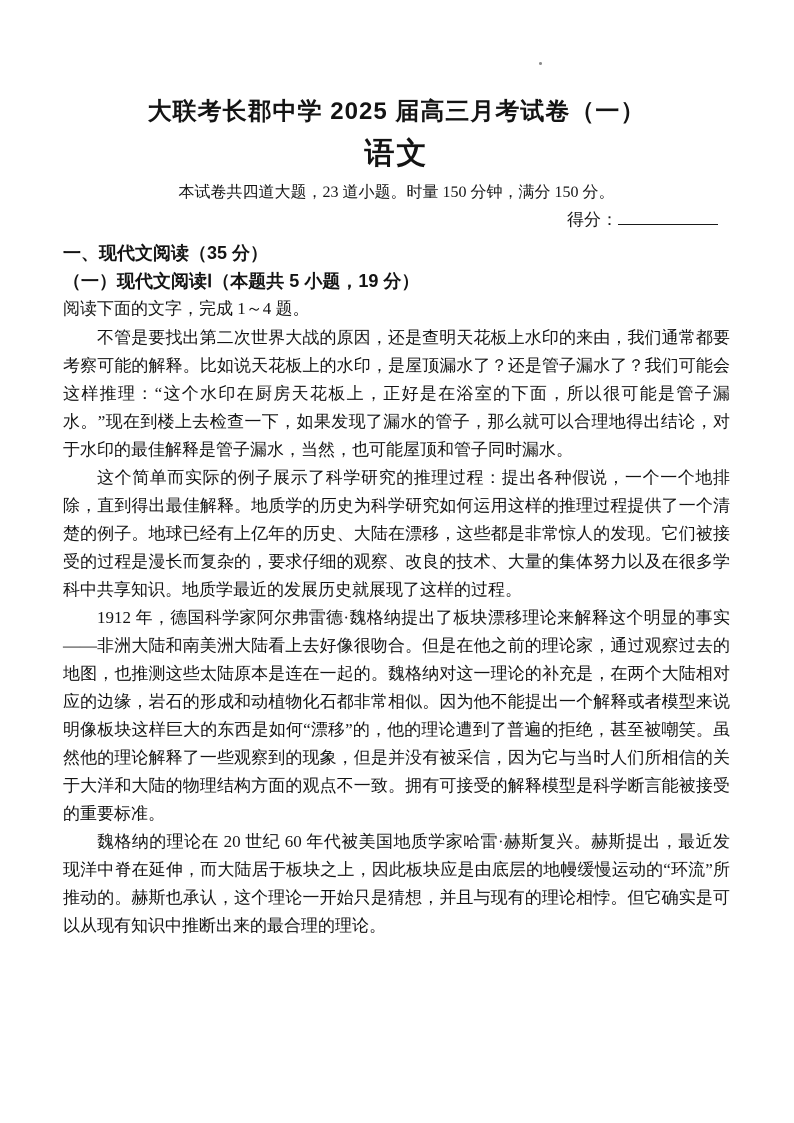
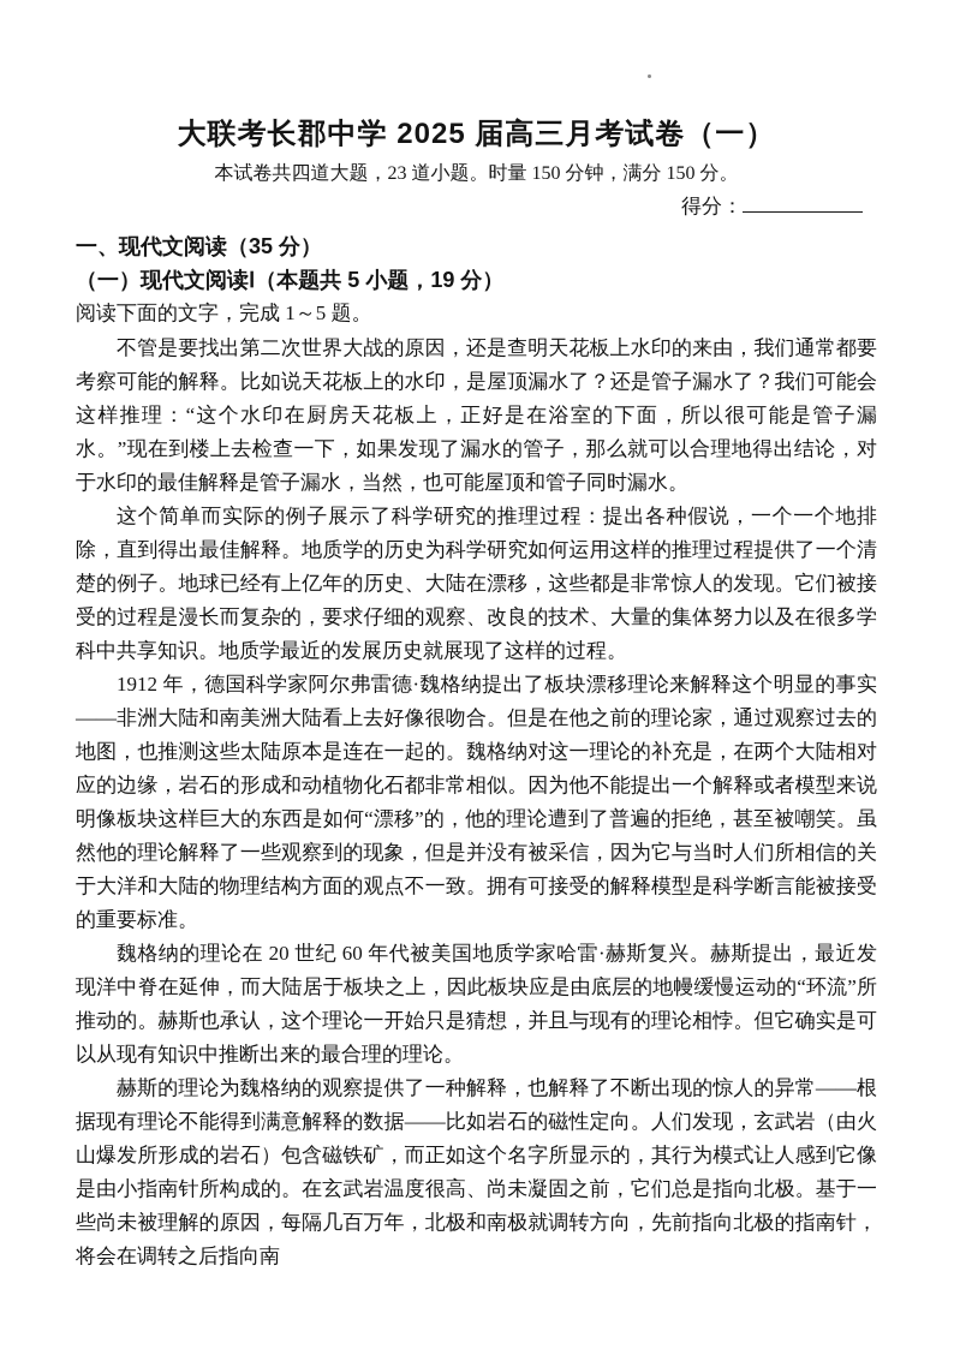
  大联考长郡中学 2025 届高三月考试卷（一）
- 语文
  本试卷共四道大题，23 道小题。时量 150 分钟，满分 150 分。
  得分：
  一、现代文阅读（35 分）
  （一）现代文阅读Ⅰ（本题共 5 小题，19 分）
- 阅读下面的文字，完成 1～4 题。
+ 阅读下面的文字，完成 1～5 题。
  不管是要找出第二次世界大战的原因，还是查明天花板上水印的来由，我们通常都要考察可能的解释。比如说天花板上的水印，是屋顶漏水了？还是管子漏水了？我们可能会这样推理：“这个水印在厨房天花板上，正好是在浴室的下面，所以很可能是管子漏水。”现在到楼上去检查一下，如果发现了漏水的管子，那么就可以合理地得出结论，对于水印的最佳解释是管子漏水，当然，也可能屋顶和管子同时漏水。
  这个简单而实际的例子展示了科学研究的推理过程：提出各种假说，一个一个地排除，直到得出最佳解释。地质学的历史为科学研究如何运用这样的推理过程提供了一个清楚的例子。地球已经有上亿年的历史、大陆在漂移，这些都是非常惊人的发现。它们被接受的过程是漫长而复杂的，要求仔细的观察、改良的技术、大量的集体努力以及在很多学科中共享知识。地质学最近的发展历史就展现了这样的过程。
  1912 年，德国科学家阿尔弗雷德·魏格纳提出了板块漂移理论来解释这个明显的事实——非洲大陆和南美洲大陆看上去好像很吻合。但是在他之前的理论家，通过观察过去的地图，也推测这些太陆原本是连在一起的。魏格纳对这一理论的补充是，在两个大陆相对应的边缘，岩石的形成和动植物化石都非常相似。因为他不能提出一个解释或者模型来说明像板块这样巨大的东西是如何“漂移”的，他的理论遭到了普遍的拒绝，甚至被嘲笑。虽然他的理论解释了一些观察到的现象，但是并没有被采信，因为它与当时人们所相信的关于大洋和大陆的物理结构方面的观点不一致。拥有可接受的解释模型是科学断言能被接受的重要标准。
  魏格纳的理论在 20 世纪 60 年代被美国地质学家哈雷·赫斯复兴。赫斯提出，最近发现洋中脊在延伸，而大陆居于板块之上，因此板块应是由底层的地幔缓慢运动的“环流”所推动的。赫斯也承认，这个理论一开始只是猜想，并且与现有的理论相悖。但它确实是可以从现有知识中推断出来的最合理的理论。
+ 赫斯的理论为魏格纳的观察提供了一种解释，也解释了不断出现的惊人的异常——根据现有理论不能得到满意解释的数据——比如岩石的磁性定向。人们发现，玄武岩（由火山爆发所形成的岩石）包含磁铁矿，而正如这个名字所显示的，其行为模式让人感到它像是由小指南针所构成的。在玄武岩温度很高、尚未凝固之前，它们总是指向北极。基于一些尚未被理解的原因，每隔几百万年，北极和南极就调转方向，先前指向北极的指南针，将会在调转之后指向南
